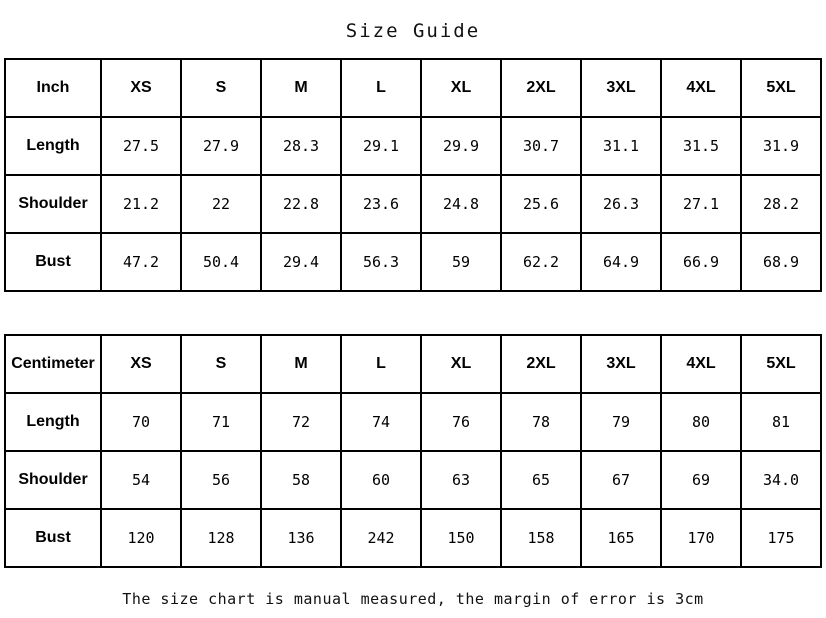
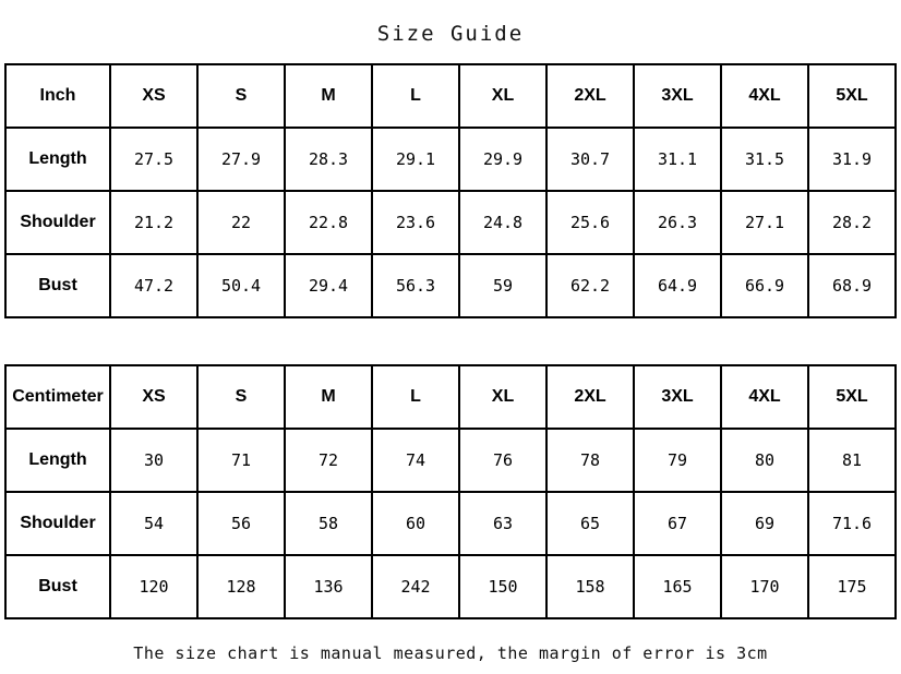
  Size Guide
  Inch	XS	S	M	L	XL	2XL	3XL	4XL	5XL
  Length	27.5	27.9	28.3	29.1	29.9	30.7	31.1	31.5	31.9
  Shoulder	21.2	22	22.8	23.6	24.8	25.6	26.3	27.1	28.2
  Bust	47.2	50.4	29.4	56.3	59	62.2	64.9	66.9	68.9
  Centimeter	XS	S	M	L	XL	2XL	3XL	4XL	5XL
- Length	70	71	72	74	76	78	79	80	81
+ Length	30	71	72	74	76	78	79	80	81
- Shoulder	54	56	58	60	63	65	67	69	34.0
+ Shoulder	54	56	58	60	63	65	67	69	71.6
  Bust	120	128	136	242	150	158	165	170	175
  The size chart is manual measured, the margin of error is 3cm
